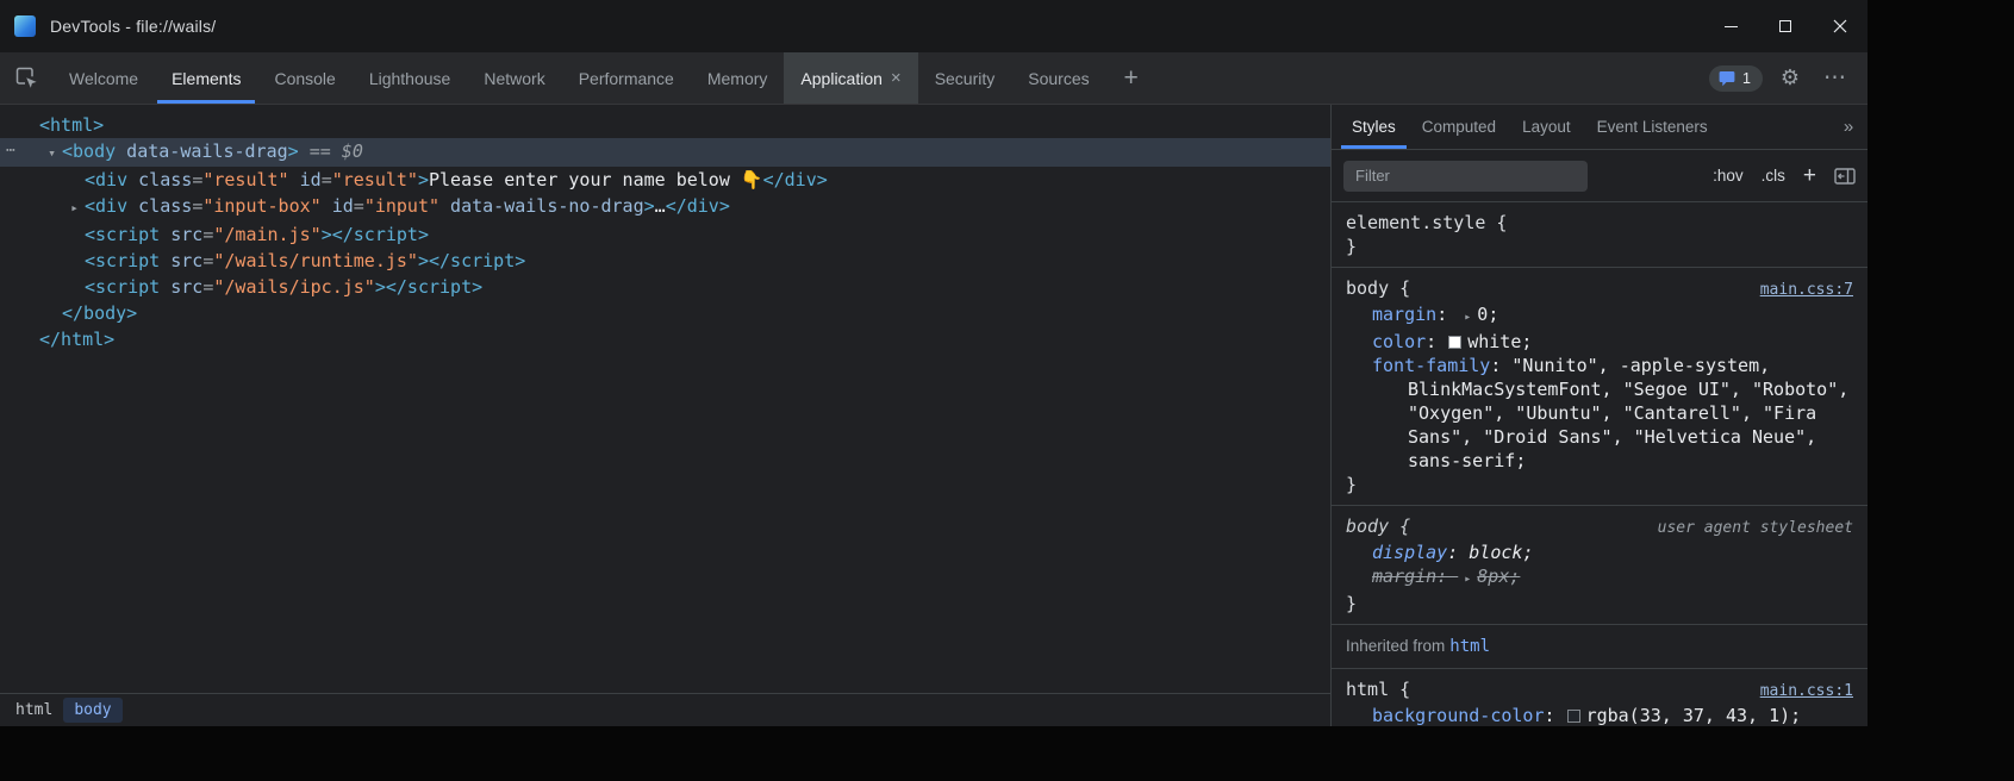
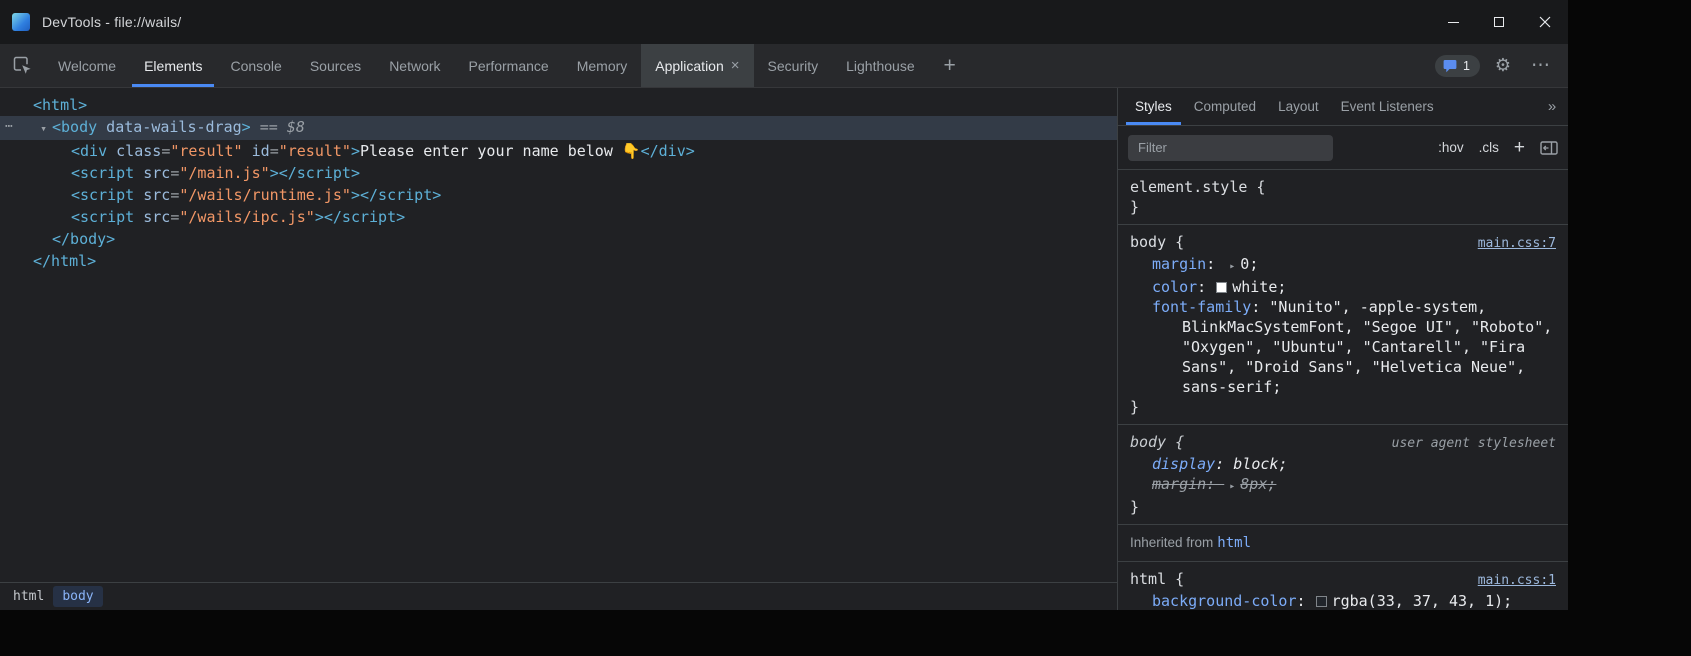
  DevTools - file://wails/
  Welcome
  Elements
  Console
- Lighthouse
+ Sources
  Network
  Performance
  Memory
  Application
  ×
  Security
- Sources
+ Lighthouse
  +
  1
  ⚙
  ⋯
  <html>
  ⋯
- ▾ <body data-wails-drag> == $0
+ ▾ <body data-wails-drag> == $8
  <div class="result" id="result">Please enter your name below 👇</div>
- ▸ <div class="input-box" id="input" data-wails-no-drag>…</div>
  <script src="/main.js"></script>
  <script src="/wails/runtime.js"></script>
  <script src="/wails/ipc.js"></script>
  </body>
  </html>
  html
  body
  Styles
  Computed
  Layout
  Event Listeners
  »
  Filter
  :hov
  .cls
  +
  element.style {
  }
  body {
  main.css:7
  margin: ▸ 0;
  color: white;
  font-family: "Nunito", -apple-system, BlinkMacSystemFont, "Segoe UI", "Roboto", "Oxygen", "Ubuntu", "Cantarell", "Fira Sans", "Droid Sans", "Helvetica Neue", sans-serif;
  }
  body {
  user agent stylesheet
  display: block;
  margin: ▸ 8px;
  }
  Inherited from html
  html {
  main.css:1
  background-color: rgba(33, 37, 43, 1);
